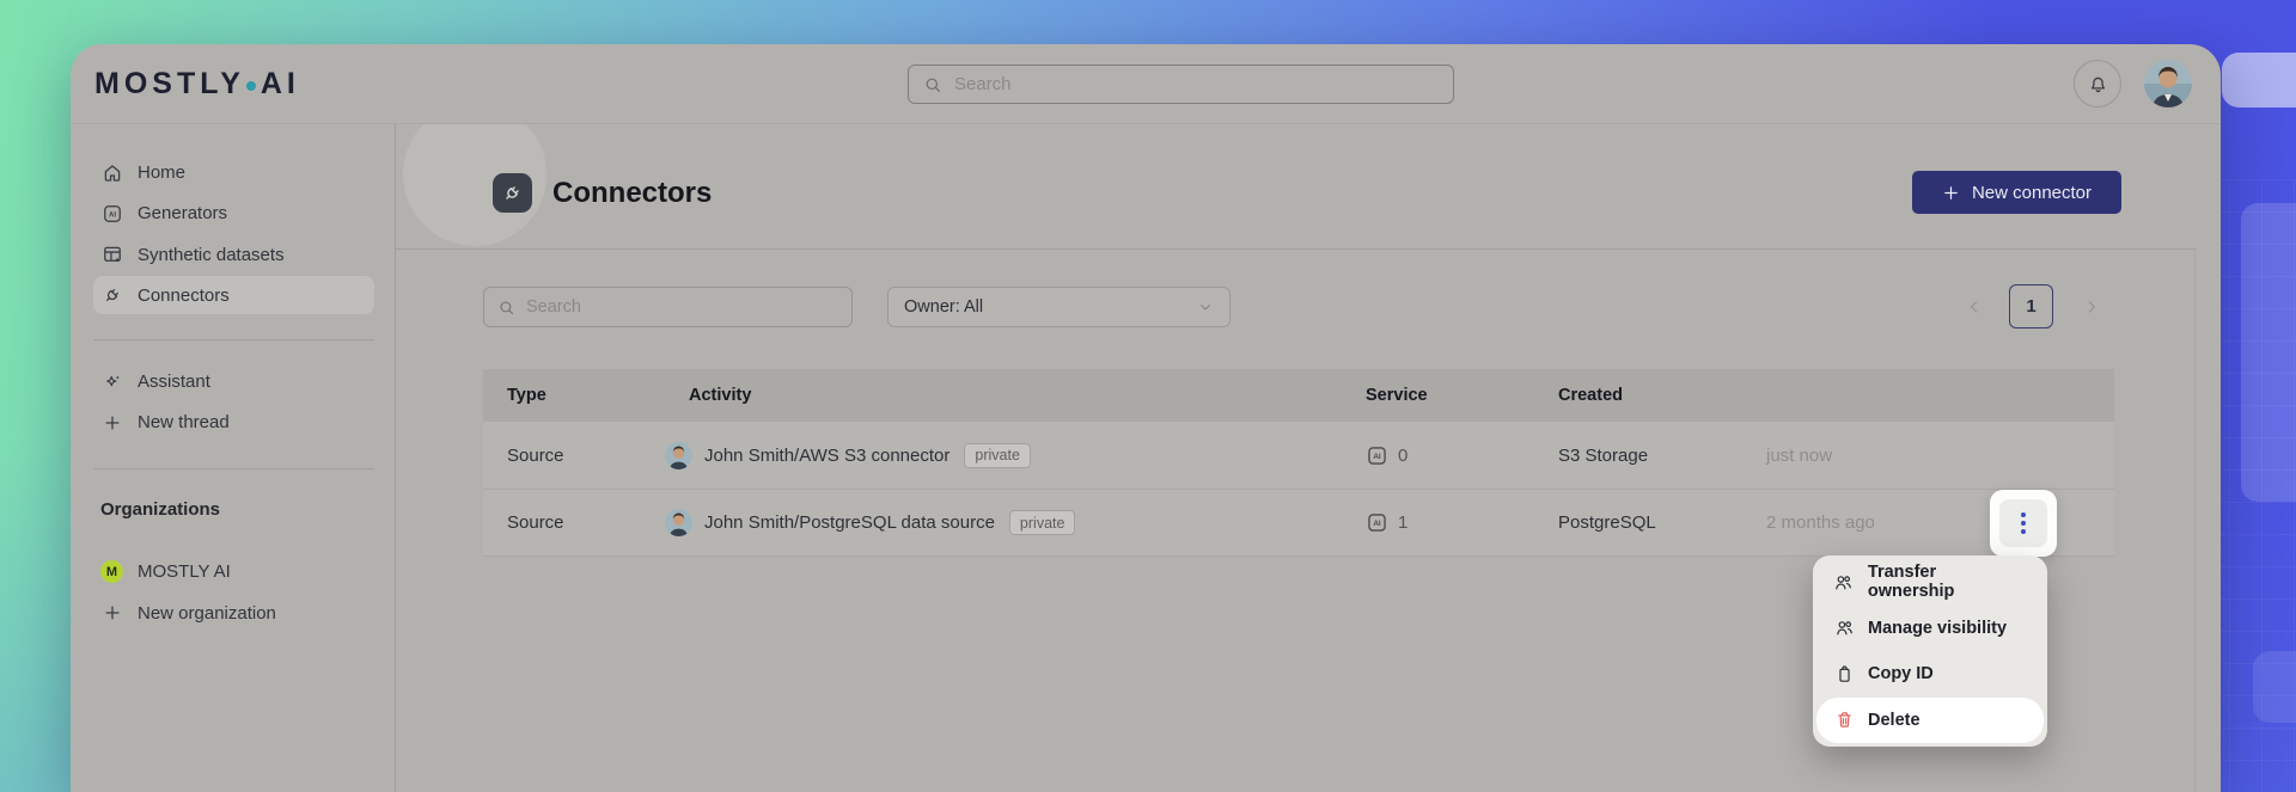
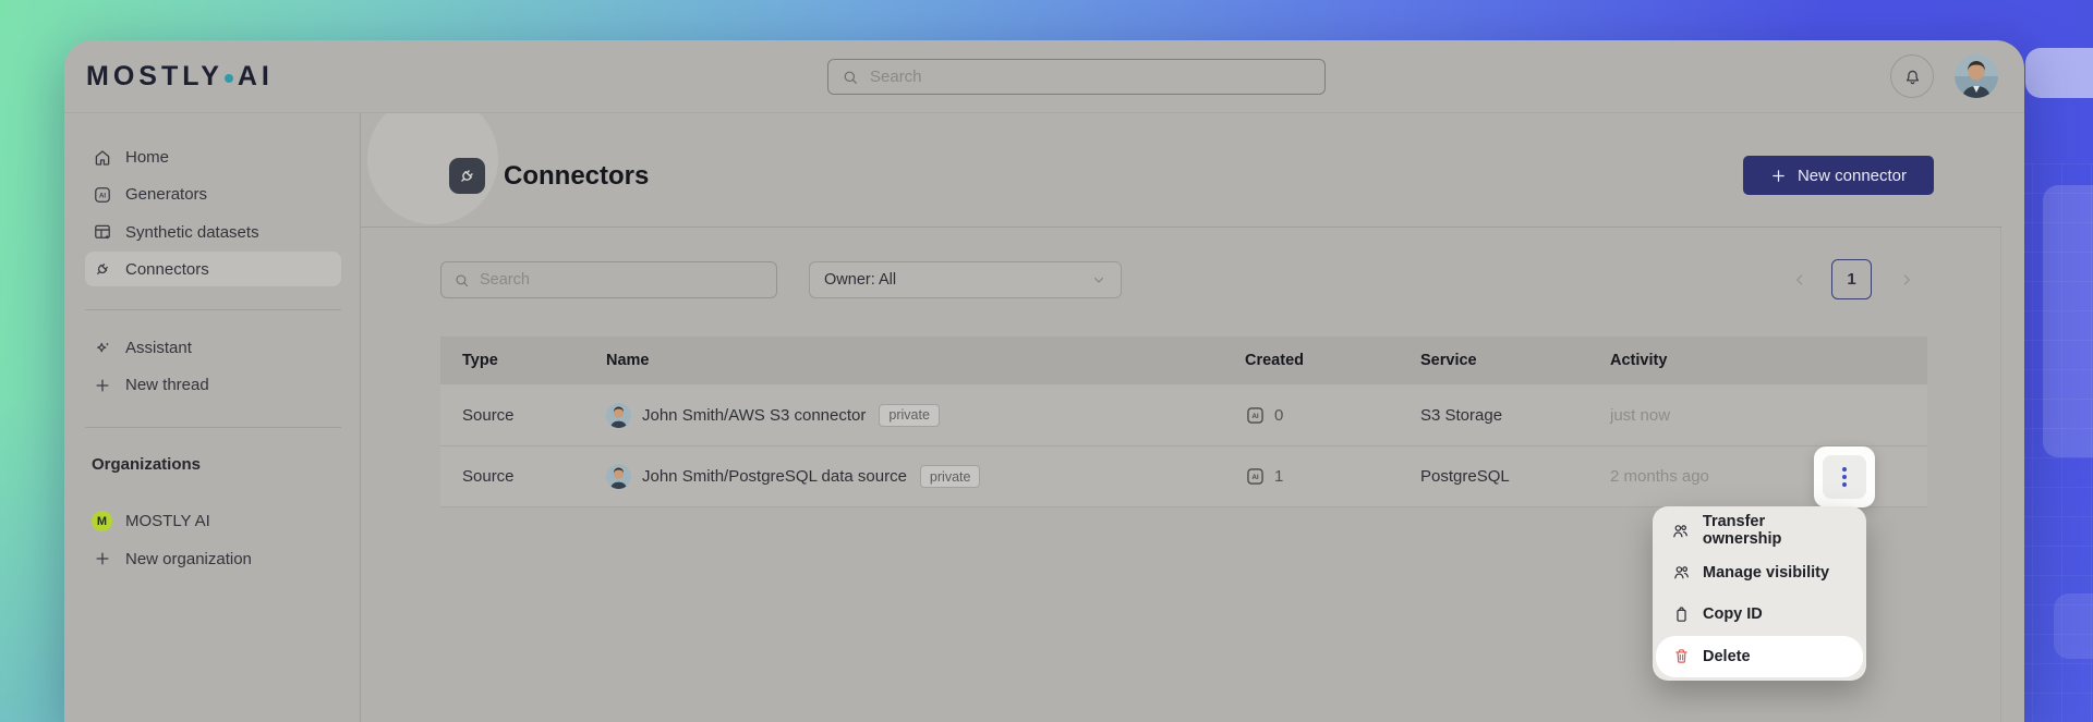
  MOSTLY
  AI
  Search
  Home
  Generators
  Synthetic datasets
  Connectors
  Assistant
  New thread
  Organizations
  M
  MOSTLY AI
  New organization
  Connectors
  New connector
  Search
  Owner: All
  1
  Type
+ Name
- Activity
+ Created
  Service
- Created
+ Activity
  Source
  John Smith/AWS S3 connector
  private
  0
  S3 Storage
  just now
  Source
  John Smith/PostgreSQL data source
  private
  1
  PostgreSQL
  2 months ago
  Transfer ownership
  Manage visibility
  Copy ID
  Delete
